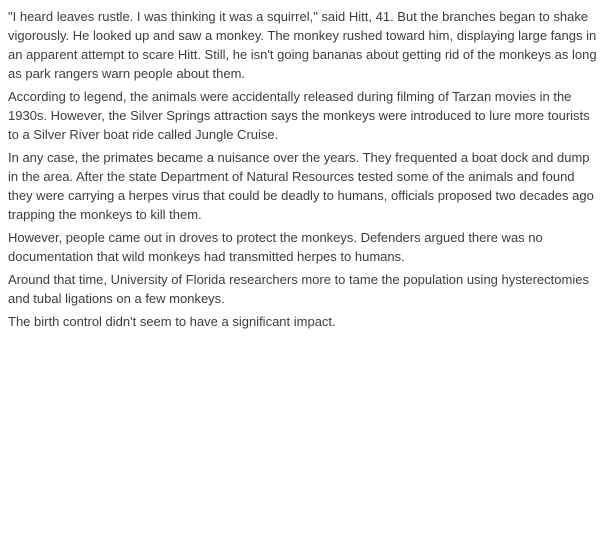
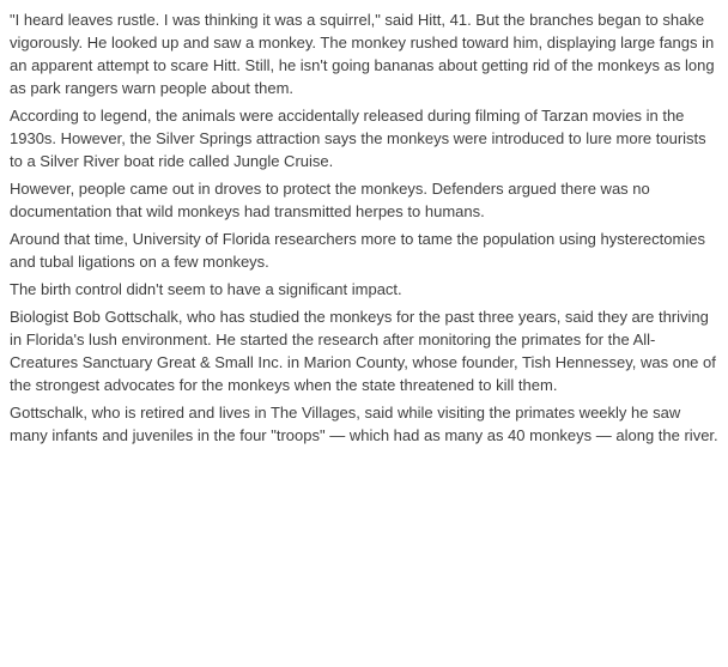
  "I heard leaves rustle. I was thinking it was a squirrel," said Hitt, 41. But the branches began to shake vigorously. He looked up and saw a monkey. The monkey rushed toward him, displaying large fangs in an apparent attempt to scare Hitt. Still, he isn't going bananas about getting rid of the monkeys as long as park rangers warn people about them.
  According to legend, the animals were accidentally released during filming of Tarzan movies in the 1930s. However, the Silver Springs attraction says the monkeys were introduced to lure more tourists to a Silver River boat ride called Jungle Cruise.
- In any case, the primates became a nuisance over the years. They frequented a boat dock and dump in the area. After the state Department of Natural Resources tested some of the animals and found they were carrying a herpes virus that could be deadly to humans, officials proposed two decades ago trapping the monkeys to kill them.
  However, people came out in droves to protect the monkeys. Defenders argued there was no documentation that wild monkeys had transmitted herpes to humans.
  Around that time, University of Florida researchers more to tame the population using hysterectomies and tubal ligations on a few monkeys.
  The birth control didn't seem to have a significant impact.
+ Biologist Bob Gottschalk, who has studied the monkeys for the past three years, said they are thriving in Florida's lush environment. He started the research after monitoring the primates for the All-Creatures Sanctuary Great & Small Inc. in Marion County, whose founder, Tish Hennessey, was one of the strongest advocates for the monkeys when the state threatened to kill them.
+ Gottschalk, who is retired and lives in The Villages, said while visiting the primates weekly he saw many infants and juveniles in the four "troops" — which had as many as 40 monkeys — along the river.
